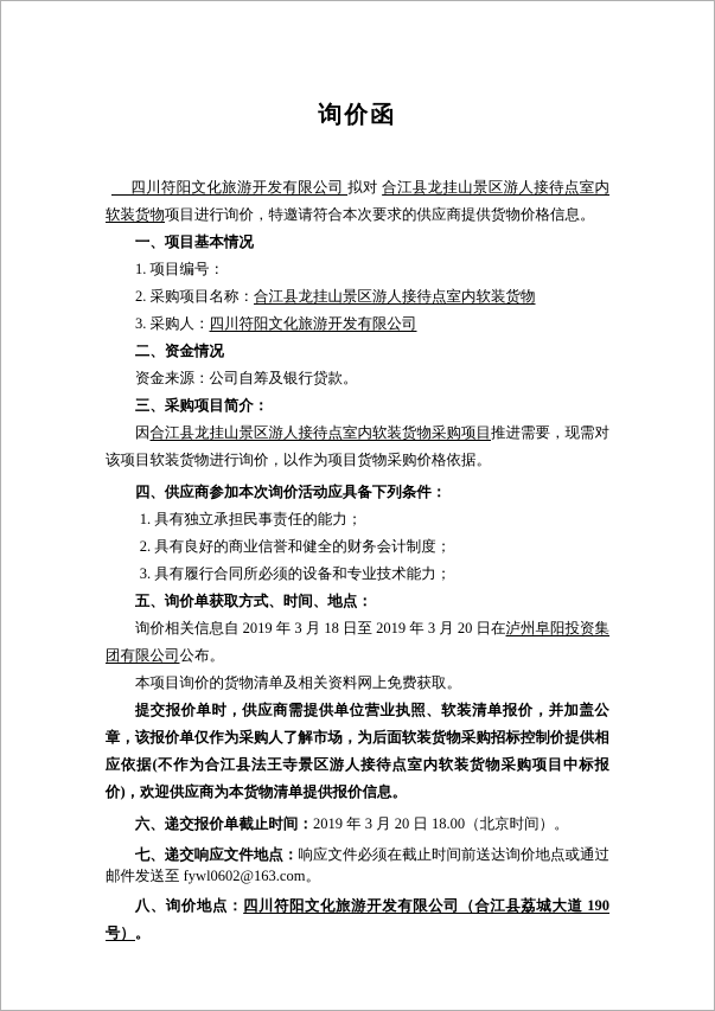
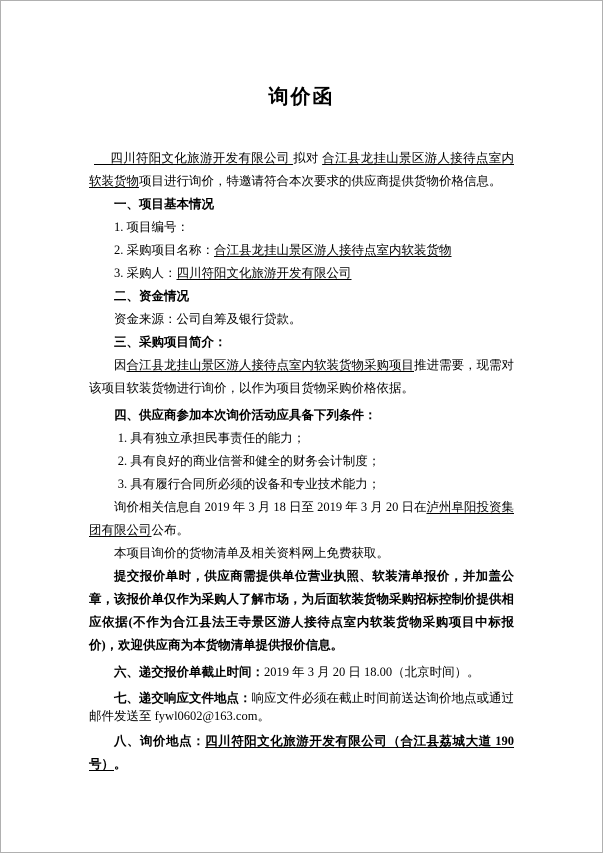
  询价函
  四川符阳文化旅游开发有限公司 拟对 合江县龙挂山景区游人接待点室内软装货物项目进行询价，特邀请符合本次要求的供应商提供货物价格信息。
  一、项目基本情况
  1. 项目编号：
  2. 采购项目名称：合江县龙挂山景区游人接待点室内软装货物
  3. 采购人：四川符阳文化旅游开发有限公司
  二、资金情况
  资金来源：公司自筹及银行贷款。
  三、采购项目简介：
  因合江县龙挂山景区游人接待点室内软装货物采购项目推进需要，现需对该项目软装货物进行询价，以作为项目货物采购价格依据。
  四、供应商参加本次询价活动应具备下列条件：
  1. 具有独立承担民事责任的能力；
  2. 具有良好的商业信誉和健全的财务会计制度；
  3. 具有履行合同所必须的设备和专业技术能力；
- 五、询价单获取方式、时间、地点：
  询价相关信息自 2019 年 3 月 18 日至 2019 年 3 月 20 日在泸州阜阳投资集团有限公司公布。
  本项目询价的货物清单及相关资料网上免费获取。
  提交报价单时，供应商需提供单位营业执照、软装清单报价，并加盖公章，该报价单仅作为采购人了解市场，为后面软装货物采购招标控制价提供相应依据(不作为合江县法王寺景区游人接待点室内软装货物采购项目中标报价)，欢迎供应商为本货物清单提供报价信息。
  六、递交报价单截止时间：2019 年 3 月 20 日 18.00（北京时间）。
  七、递交响应文件地点：响应文件必须在截止时间前送达询价地点或通过邮件发送至 fywl0602@163.com。
  八、询价地点：四川符阳文化旅游开发有限公司（合江县荔城大道 190 号）。
